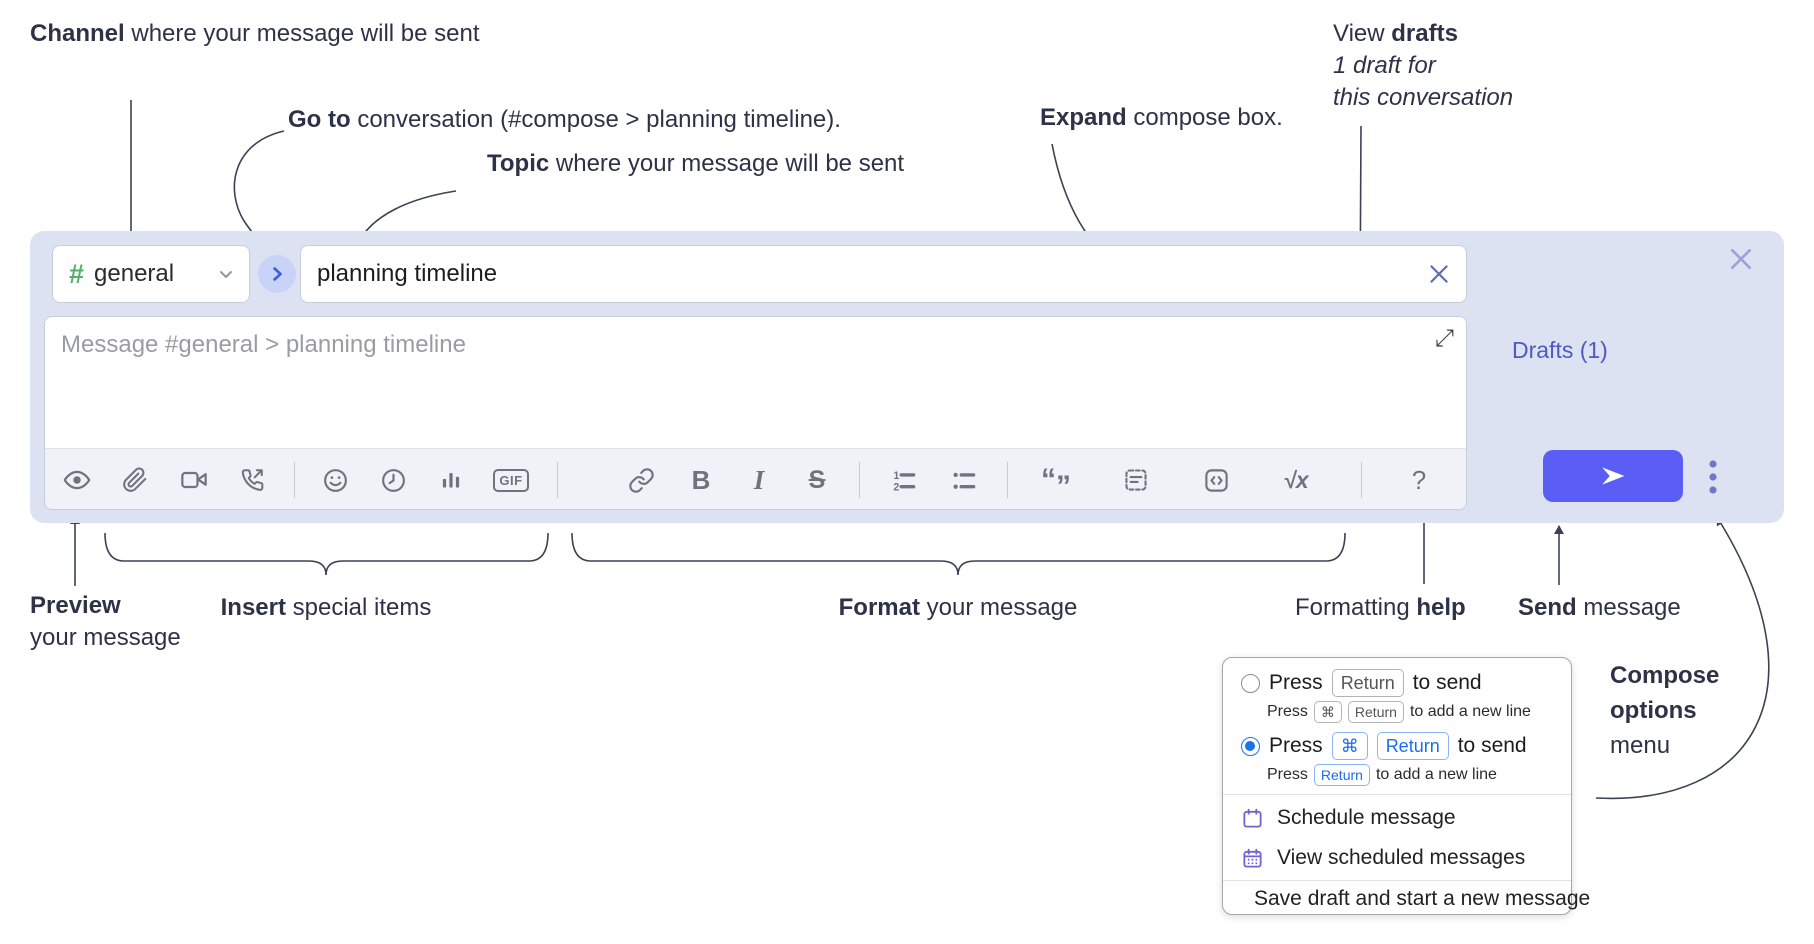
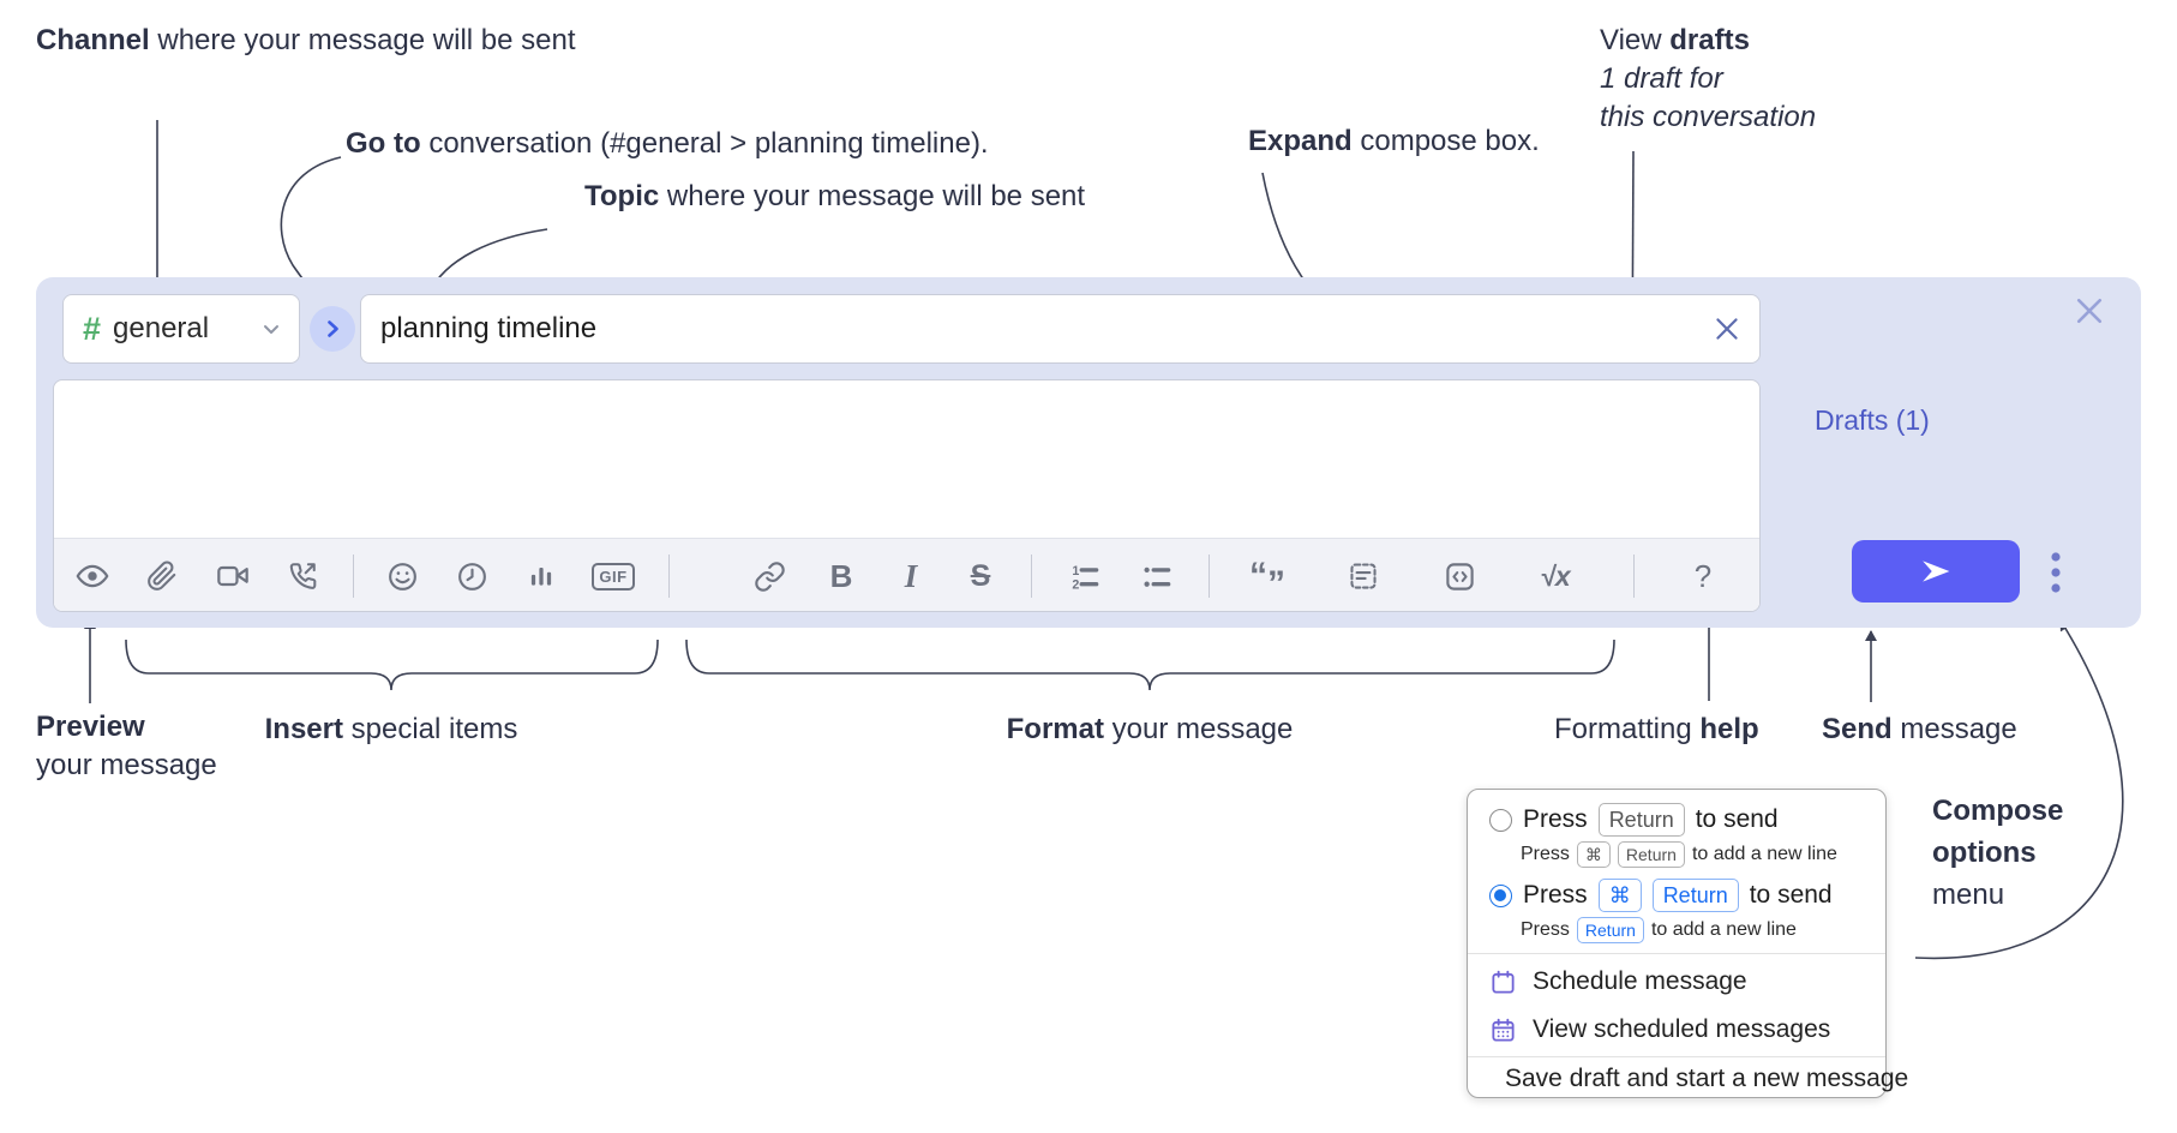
  Channel where your message will be sent
- Go to conversation (#compose > planning timeline).
+ Go to conversation (#general > planning timeline).
  Topic where your message will be sent
  Expand compose box.
  View drafts
  1 draft for
  this conversation
  #
  general
  planning timeline
- Message #general > planning timeline
- ⤢
  GIF
  B
  I
  S
  1
  2
  “
  ”
  √x
  ?
  Drafts (1)
  Preview
  your message
  Insert special items
  Format your message
  Formatting help
  Send message
  Compose
  options
  menu
  Press
  Return
  to send
  Press
  ⌘
  Return
  to add a new line
  Press
  ⌘
  Return
  to send
  Press
  Return
  to add a new line
  Schedule message
  View scheduled messages
  Save draft and start a new message
